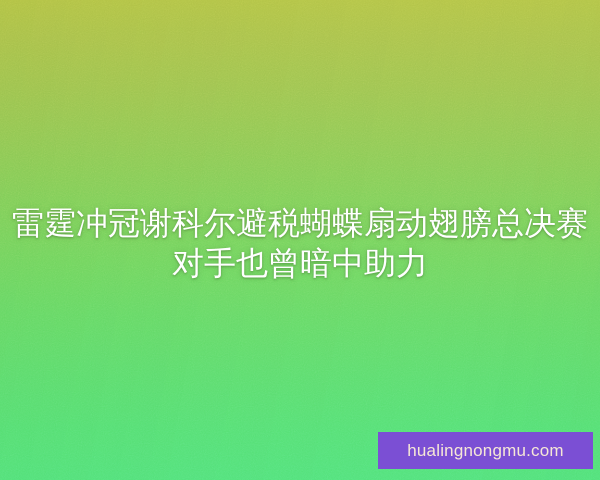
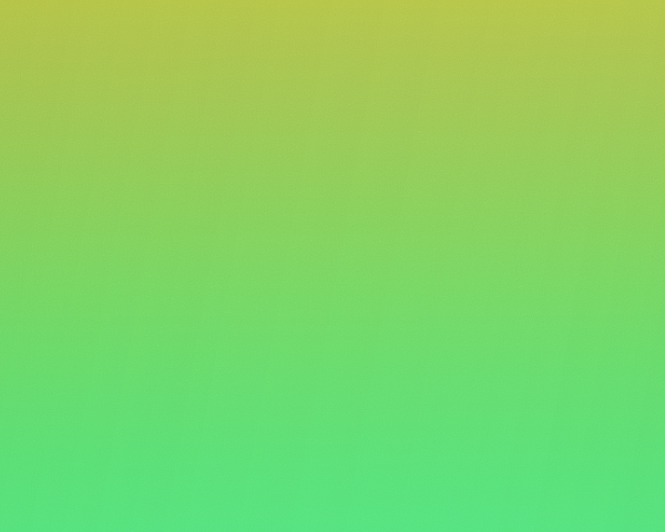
- 雷霆冲冠谢科尔避税蝴蝶扇动翅膀总决赛
- 对手也曾暗中助力
- hualingnongmu.com
